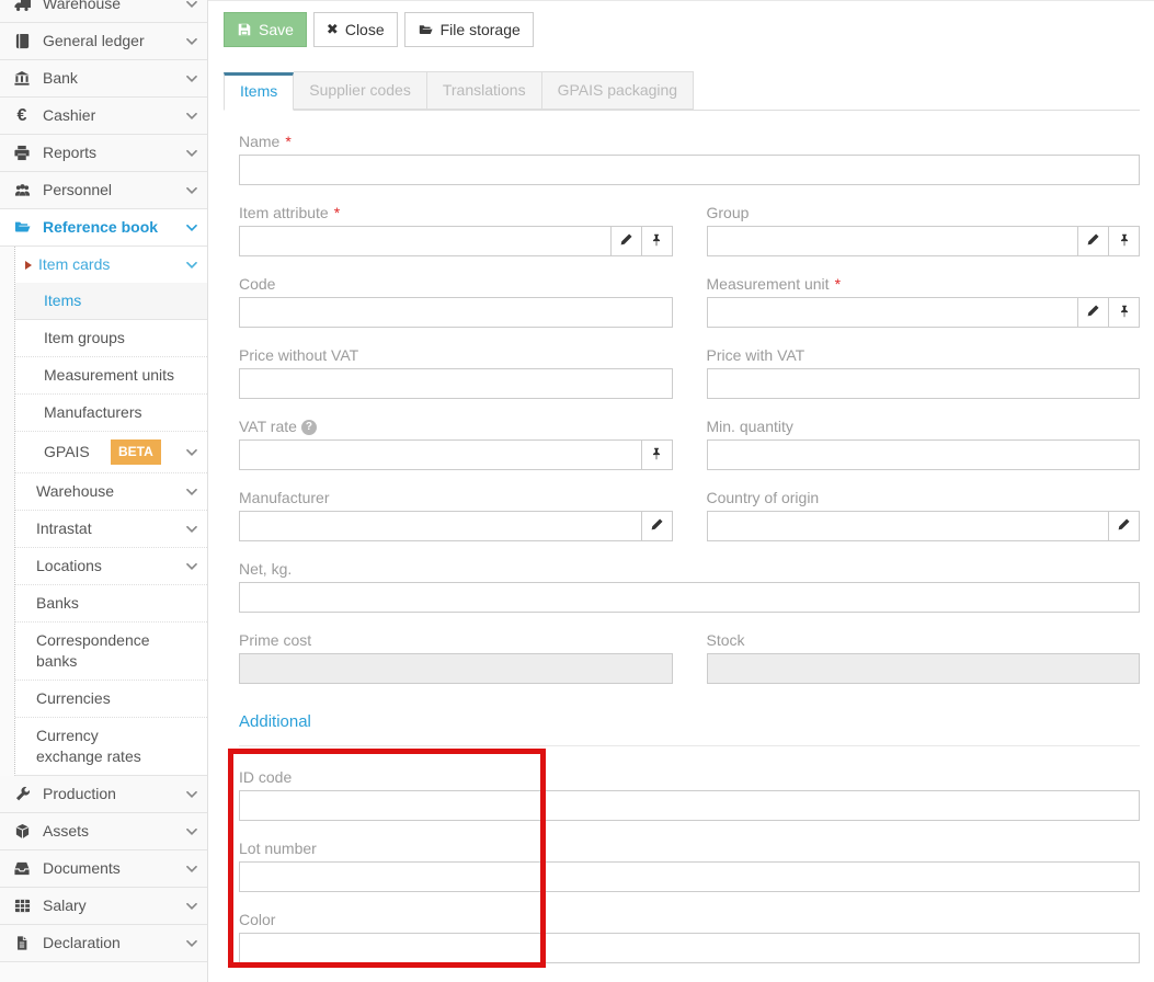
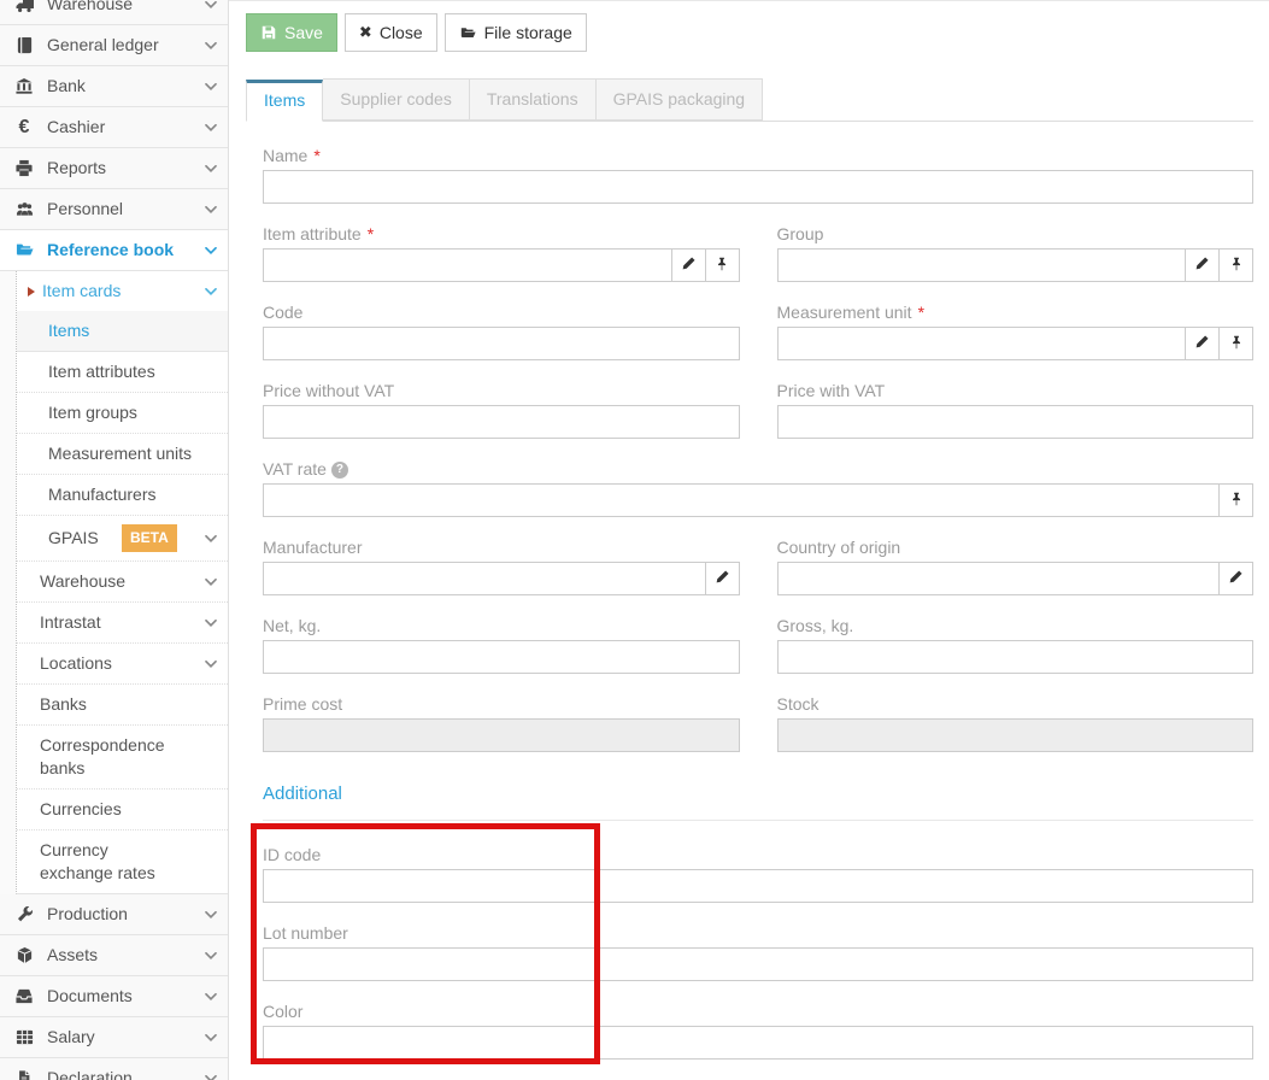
  Warehouse
  General ledger
  Bank
  €
  Cashier
  Reports
  Personnel
  Reference book
  Item cards
  Items
+ Item attributes
  Item groups
  Measurement units
  Manufacturers
  GPAIS
  BETA
  Warehouse
  Intrastat
  Locations
  Banks
  Correspondence banks
  Currencies
  Currency exchange rates
  Production
  Assets
  Documents
  Salary
  Declaration
  Save
  ✖
  Close
  File storage
  Items
  Supplier codes
  Translations
  GPAIS packaging
  Name
  *
  Item attribute
  *
  Group
  Code
  Measurement unit
  *
  Price without VAT
  Price with VAT
  VAT rate
  ?
- Min. quantity
  Manufacturer
  Country of origin
  Net, kg.
+ Gross, kg.
  Prime cost
  Stock
  Additional
  ID code
  Lot number
  Color
